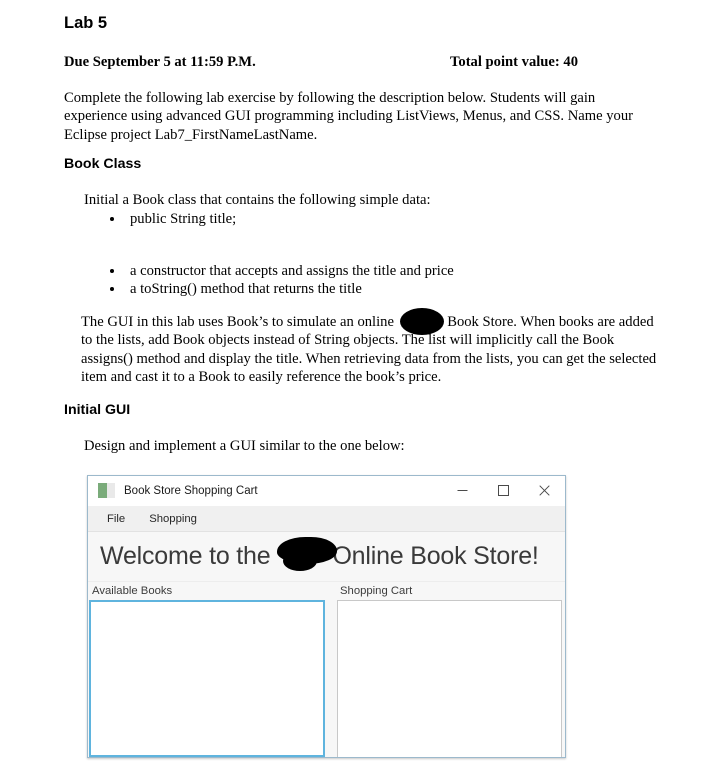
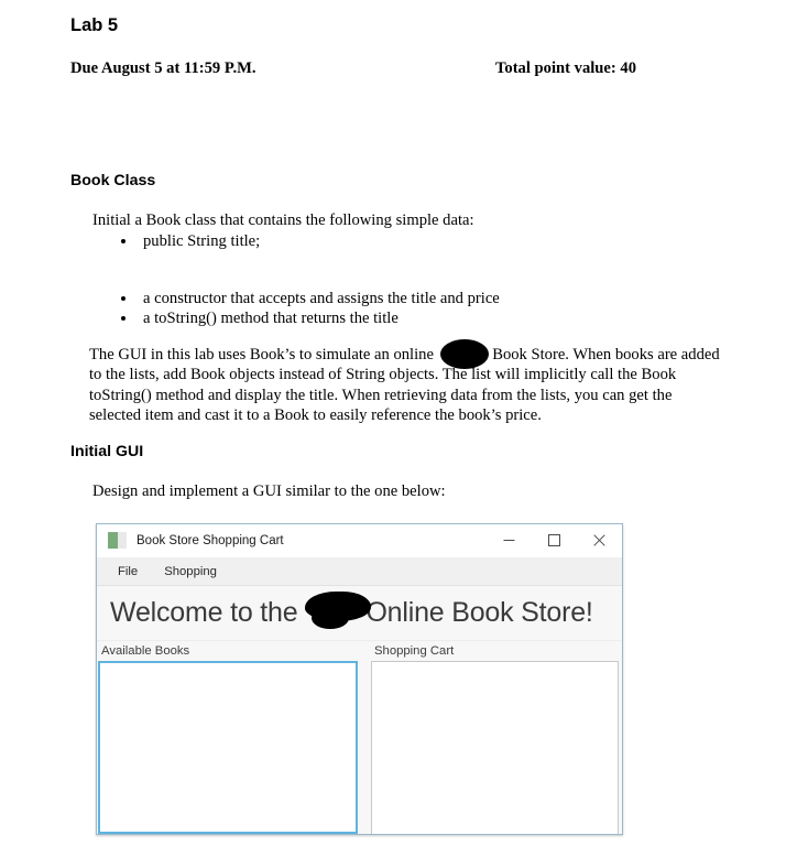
  Lab 5
- Due September 5 at 11:59 P.M.
+ Due August 5 at 11:59 P.M.
  Total point value: 40
- Complete the following lab exercise by following the description below. Students will gain experience using advanced GUI programming including ListViews, Menus, and CSS. Name your Eclipse project Lab7_FirstNameLastName.
  Book Class
  Initial a Book class that contains the following simple data:
  public String title;
  a constructor that accepts and assigns the title and price
  a toString() method that returns the title
- The GUI in this lab uses Book’s to simulate an online Book Store. When books are added to the lists, add Book objects instead of String objects. The list will implicitly call the Book assigns() method and display the title. When retrieving data from the lists, you can get the selected item and cast it to a Book to easily reference the book’s price.
+ The GUI in this lab uses Book’s to simulate an online Book Store. When books are added to the lists, add Book objects instead of String objects. The list will implicitly call the Book toString() method and display the title. When retrieving data from the lists, you can get the selected item and cast it to a Book to easily reference the book’s price.
  Initial GUI
  Design and implement a GUI similar to the one below:
  Book Store Shopping Cart
  File
  Shopping
  Welcome to the Online Book Store!
  Available Books
  Shopping Cart
